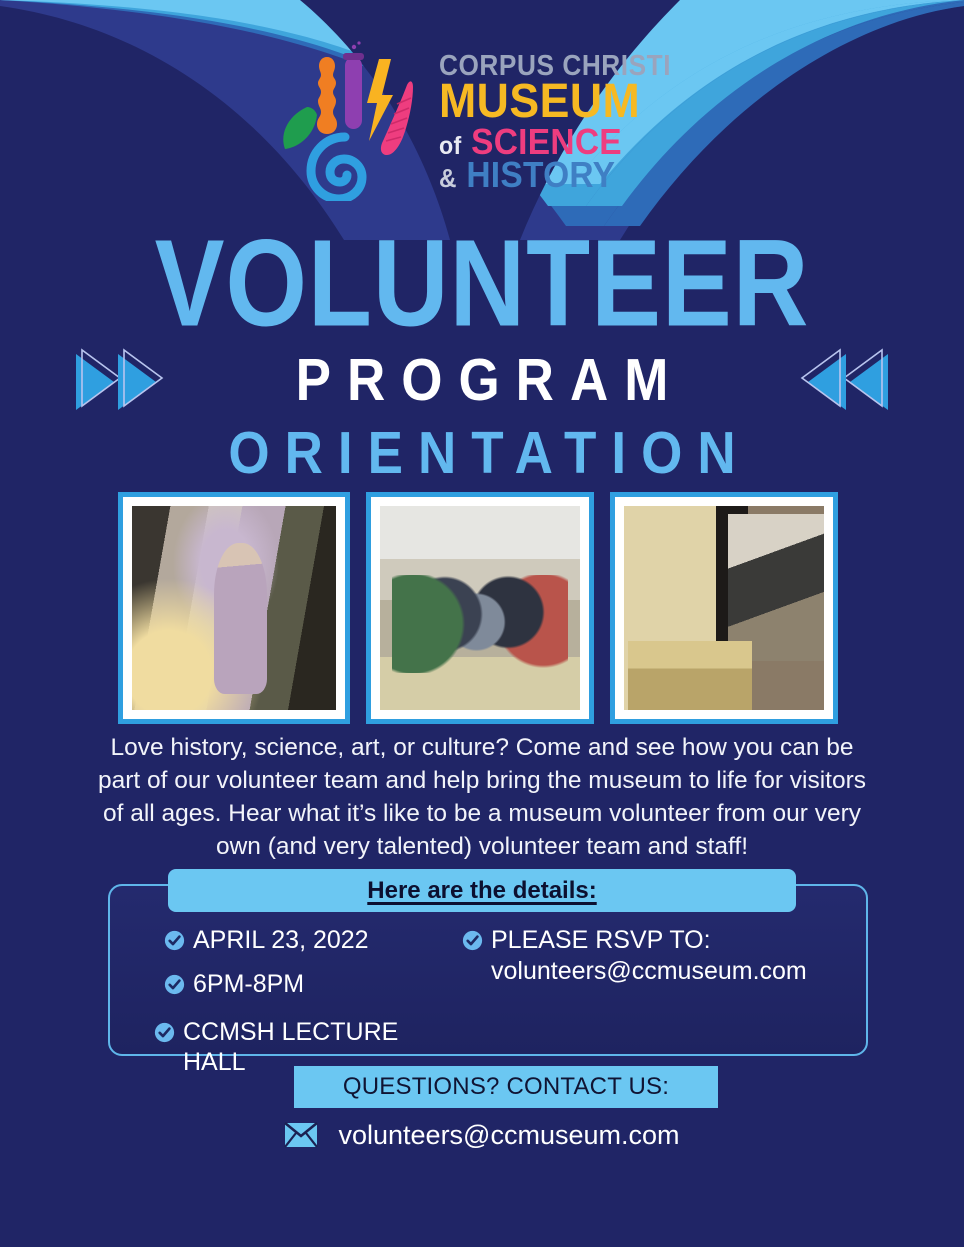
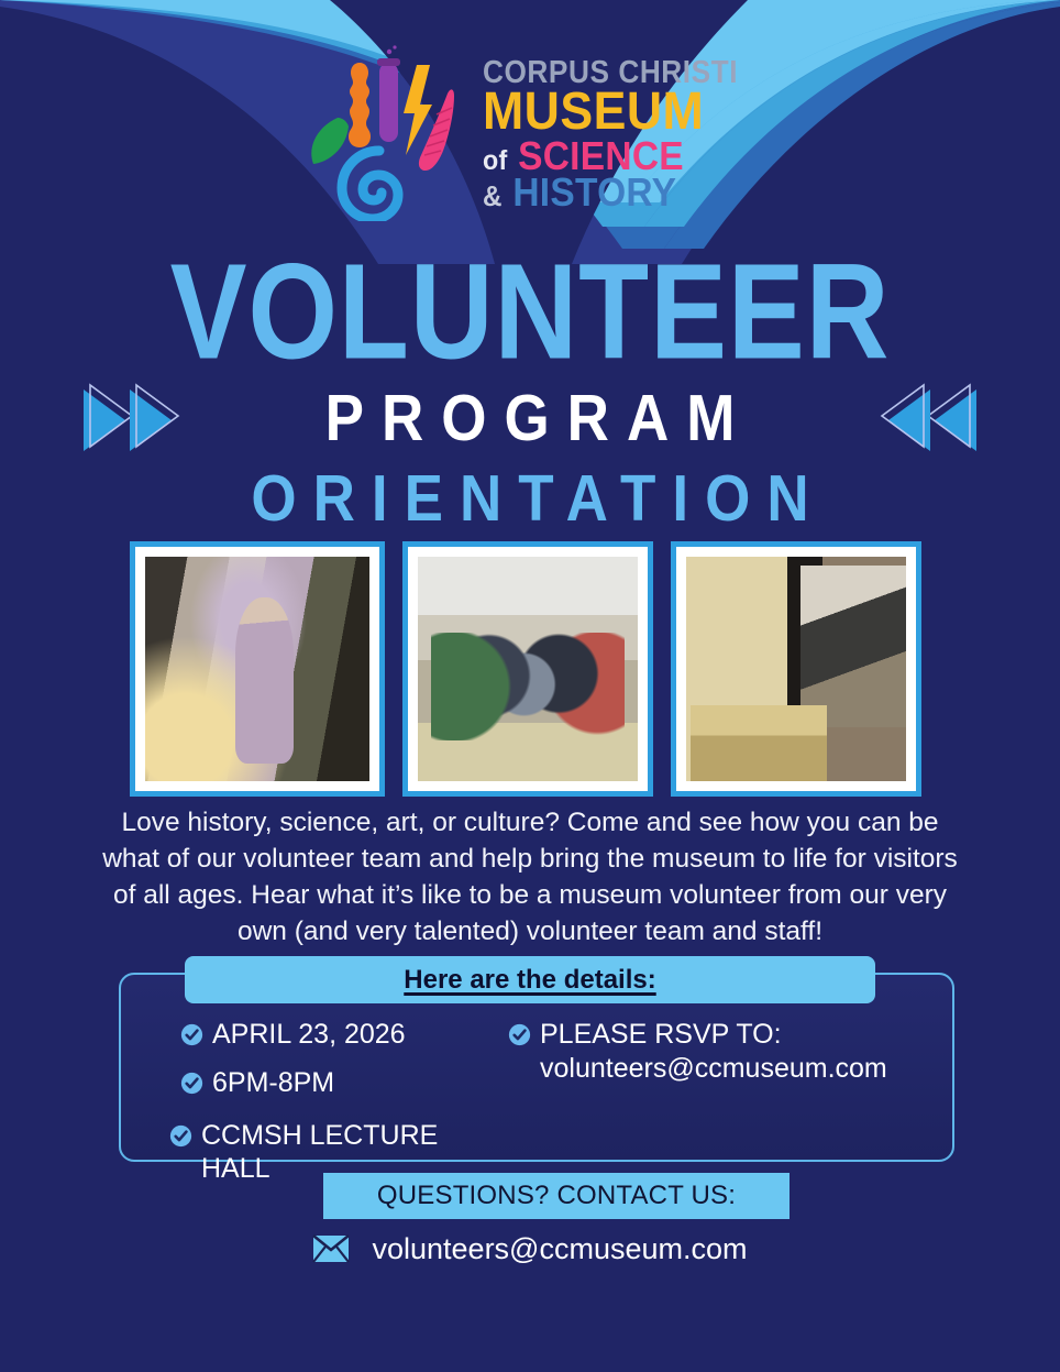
  CORPUS CHRISTI
  MUSEUM
  of SCIENCE
  & HISTORY
  VOLUNTEER
  PROGRAM
  ORIENTATION
- Love history, science, art, or culture? Come and see how you can be part of our volunteer team and help bring the museum to life for visitors of all ages. Hear what it’s like to be a museum volunteer from our very own (and very talented) volunteer team and staff!
+ Love history, science, art, or culture? Come and see how you can be what of our volunteer team and help bring the museum to life for visitors of all ages. Hear what it’s like to be a museum volunteer from our very own (and very talented) volunteer team and staff!
  Here are the details:
- APRIL 23, 2022
+ APRIL 23, 2026
  6PM-8PM
  CCMSH LECTURE HALL
  PLEASE RSVP TO:
  volunteers@ccmuseum.com
  QUESTIONS? CONTACT US:
  volunteers@ccmuseum.com
